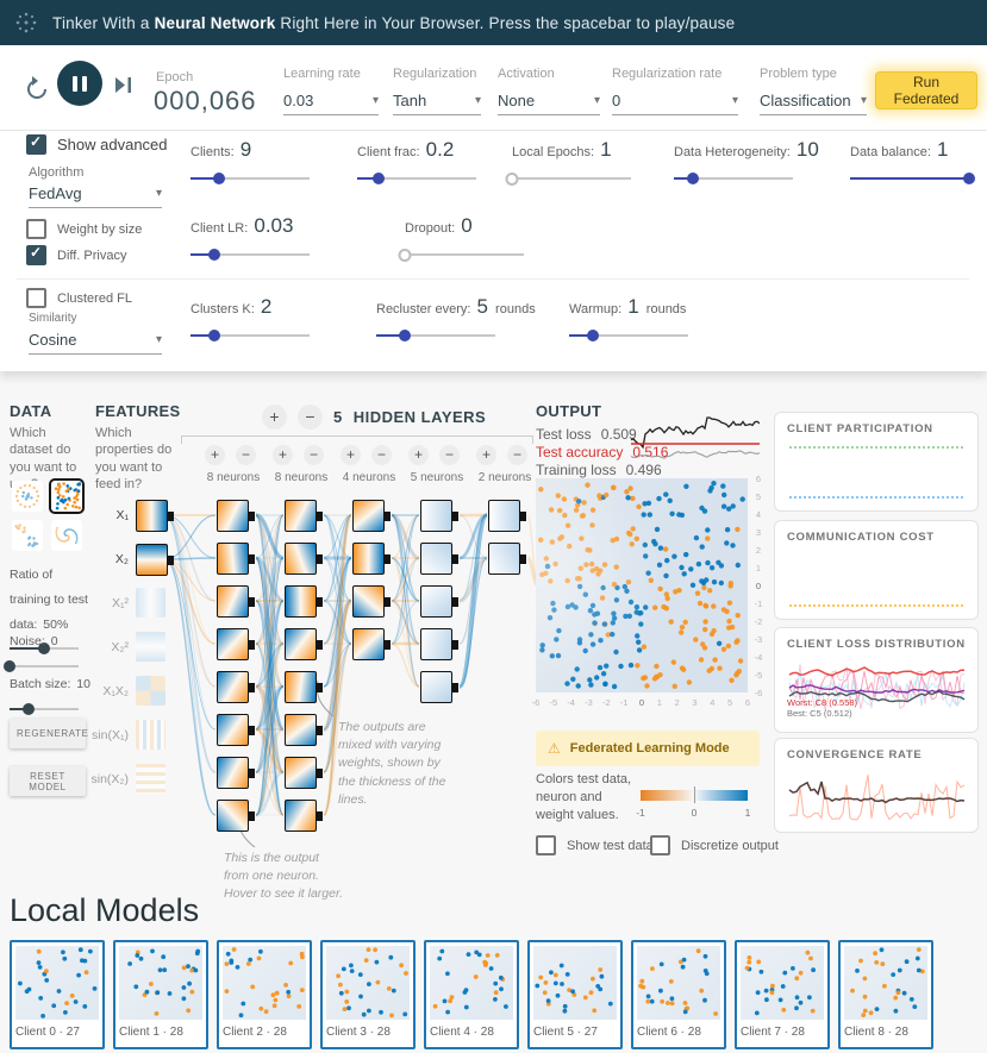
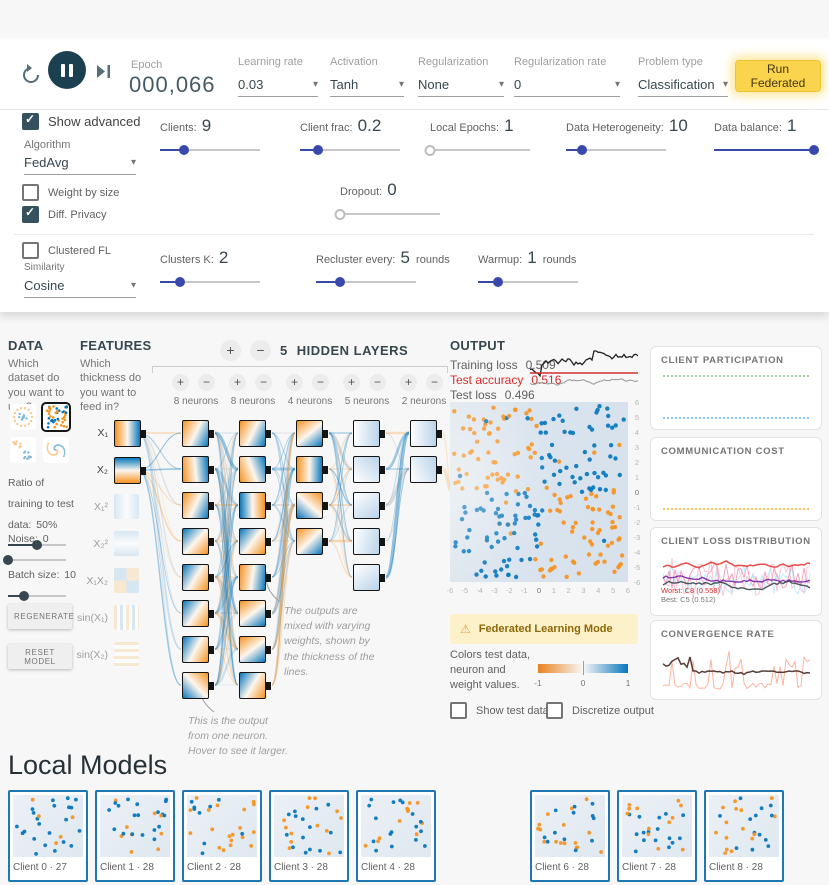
- Tinker With a Neural Network Right Here in Your Browser. Press the spacebar to play/pause
  Epoch
  000,066
  Run Federated
  Algorithm
  Similarity
  DATA
  Which dataset do you want to
  REGENERATE
  RESET MODEL
  FEATURES
- Which properties do you want to feed in?
+ Which thickness do you want to feed in?
  +
  −
  5
  HIDDEN LAYERS
  OUTPUT
  ⚠
  Federated Learning Mode
  Colors test data, neuron and weight values.
  The outputs are mixed with varying weights, shown by the thickness of the lines.
  This is the output from one neuron. Hover to see it larger.
  Local Models
  Learning rate
  0.03
  ▾
- Regularization
+ Activation
  Tanh
  ▾
- Activation
+ Regularization
  None
  ▾
  Regularization rate
  0
  ▾
  Problem type
  Classification
  ▾
  FedAvg
  ▾
  Cosine
  ▾
  Clients: 9
  Client frac: 0.2
  Local Epochs: 1
  Data Heterogeneity: 10
  Data balance: 1
- Client LR: 0.03
  Dropout: 0
  Clusters K: 2
  Recluster every: 5 rounds
  Warmup: 1 rounds
  Ratio of training to test data: 50%
  Noise: 0
  Batch size: 10
  ✓
  Show advanced
  Weight by size
  ✓
  Diff. Privacy
  Clustered FL
  Show test dat
  Discretize output
  X₁
  X₂
  X₁²
  X₂²
  X₁X₂
  sin(X₁)
  sin(X₂)
  +
  −
  8 neurons
  +
  −
  8 neurons
  +
  −
  4 neurons
  +
  −
  5 neurons
  +
  −
  2 neurons
- Test loss 0.509
+ Training loss 0.509
  Test accuracy 0.516
- Training loss 0.496
+ Test loss 0.496
  6
  5
  4
  3
  2
  1
  0
  -1
  -2
  -3
  -4
  -5
  -6
  -6
  -5
  -4
  -3
  -2
  -1
  0
  1
  2
  3
  4
  5
  6
  -1
  0
  1
  CLIENT PARTICIPATION
  COMMUNICATION COST
  CLIENT LOSS DISTRIBUTION
  Worst: C8 (0.558)
  Best: C5 (0.512)
  CONVERGENCE RATE
  Client 0 · 27
  Client 1 · 28
  Client 2 · 28
  Client 3 · 28
  Client 4 · 28
- Client 5 · 27
  Client 6 · 28
  Client 7 · 28
  Client 8 · 28
